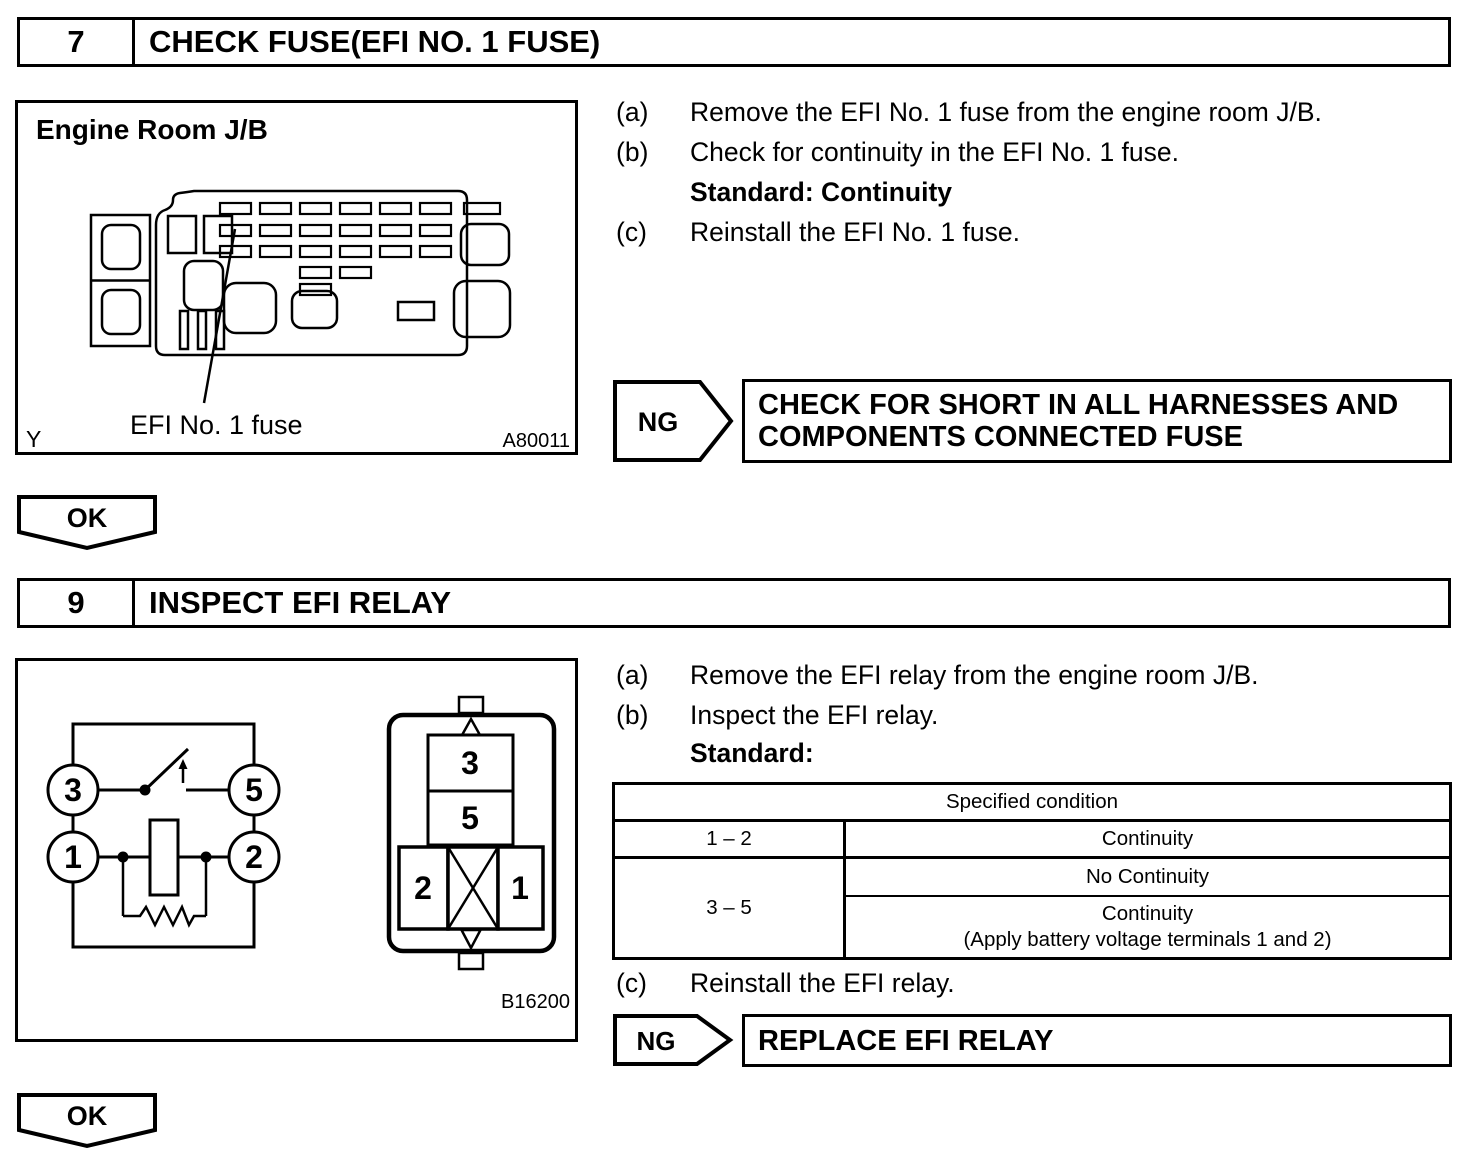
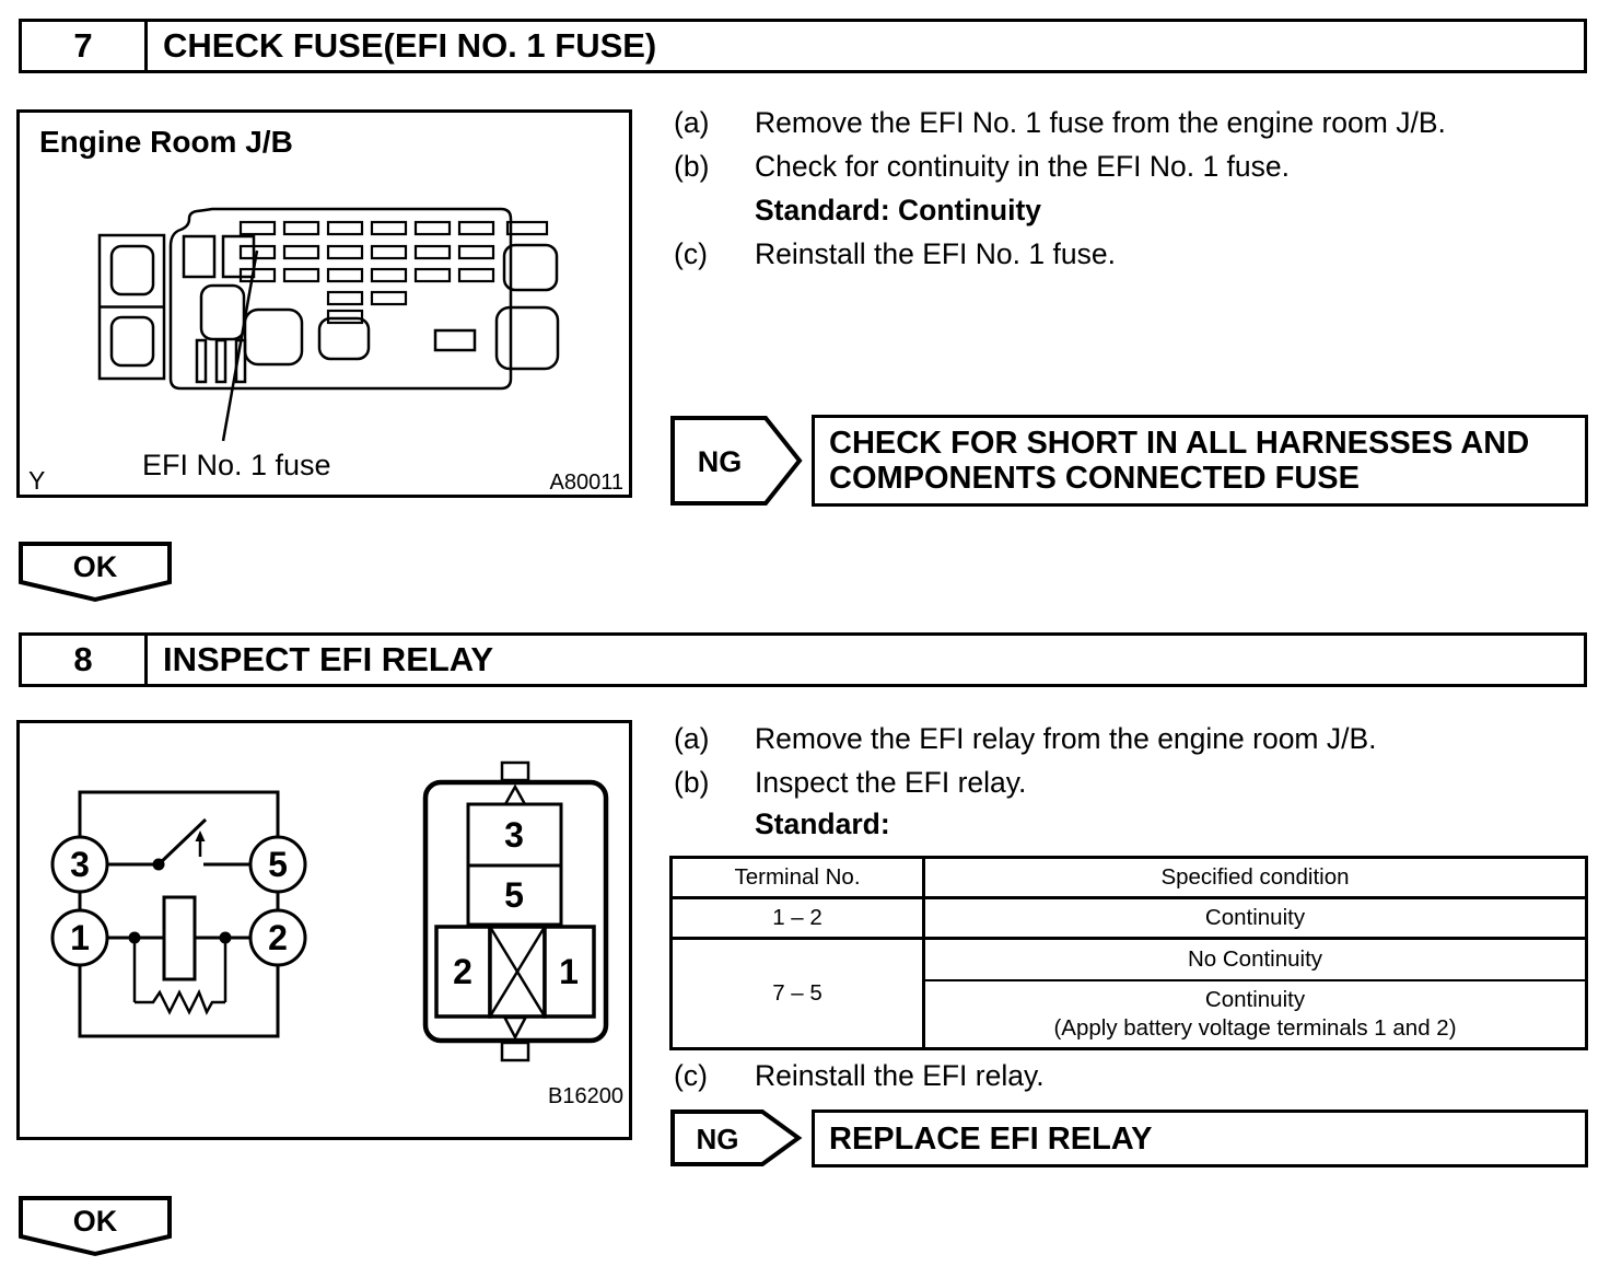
  7
  CHECK FUSE(EFI NO. 1 FUSE)
  Engine Room J/B
  EFI No. 1 fuse
  Y
  A80011
  (a)
  Remove the EFI No. 1 fuse from the engine room J/B.
  (b)
  Check for continuity in the EFI No. 1 fuse.
  Standard: Continuity
  (c)
  Reinstall the EFI No. 1 fuse.
  NG
  CHECK FOR SHORT IN ALL HARNESSES AND
  COMPONENTS CONNECTED FUSE
  OK
- 9
+ 8
  INSPECT EFI RELAY
  3
  5
  1
  2
  3
  5
  2
  1
  B16200
  (a)
  Remove the EFI relay from the engine room J/B.
  (b)
  Inspect the EFI relay.
  Standard:
+ Terminal No.
  Specified condition
  1 – 2
  Continuity
- 3 – 5
+ 7 – 5
  No Continuity
  Continuity
  (Apply battery voltage terminals 1 and 2)
  (c)
  Reinstall the EFI relay.
  NG
  REPLACE EFI RELAY
  OK
